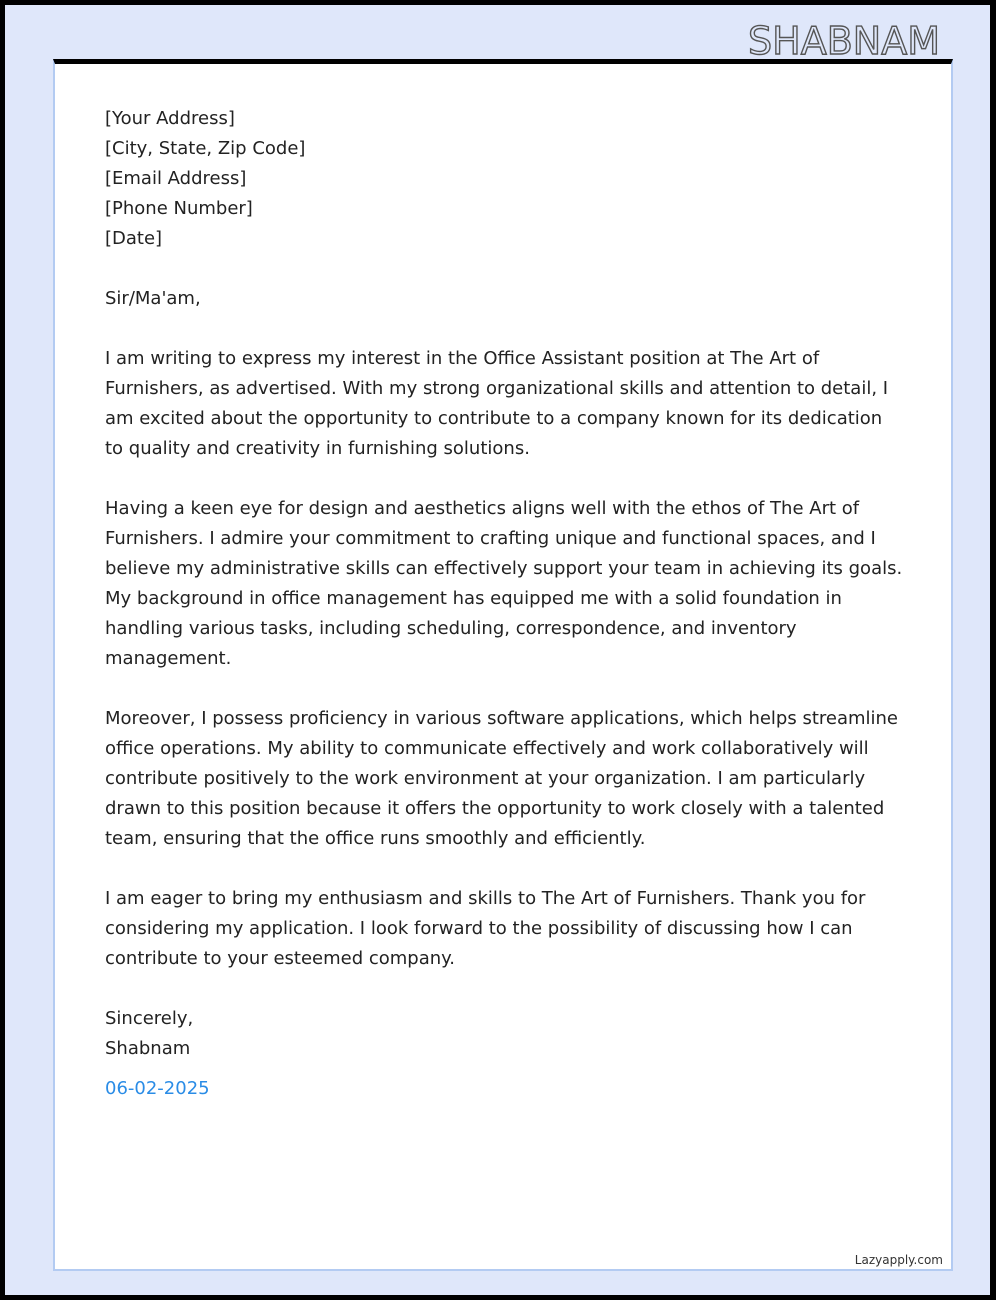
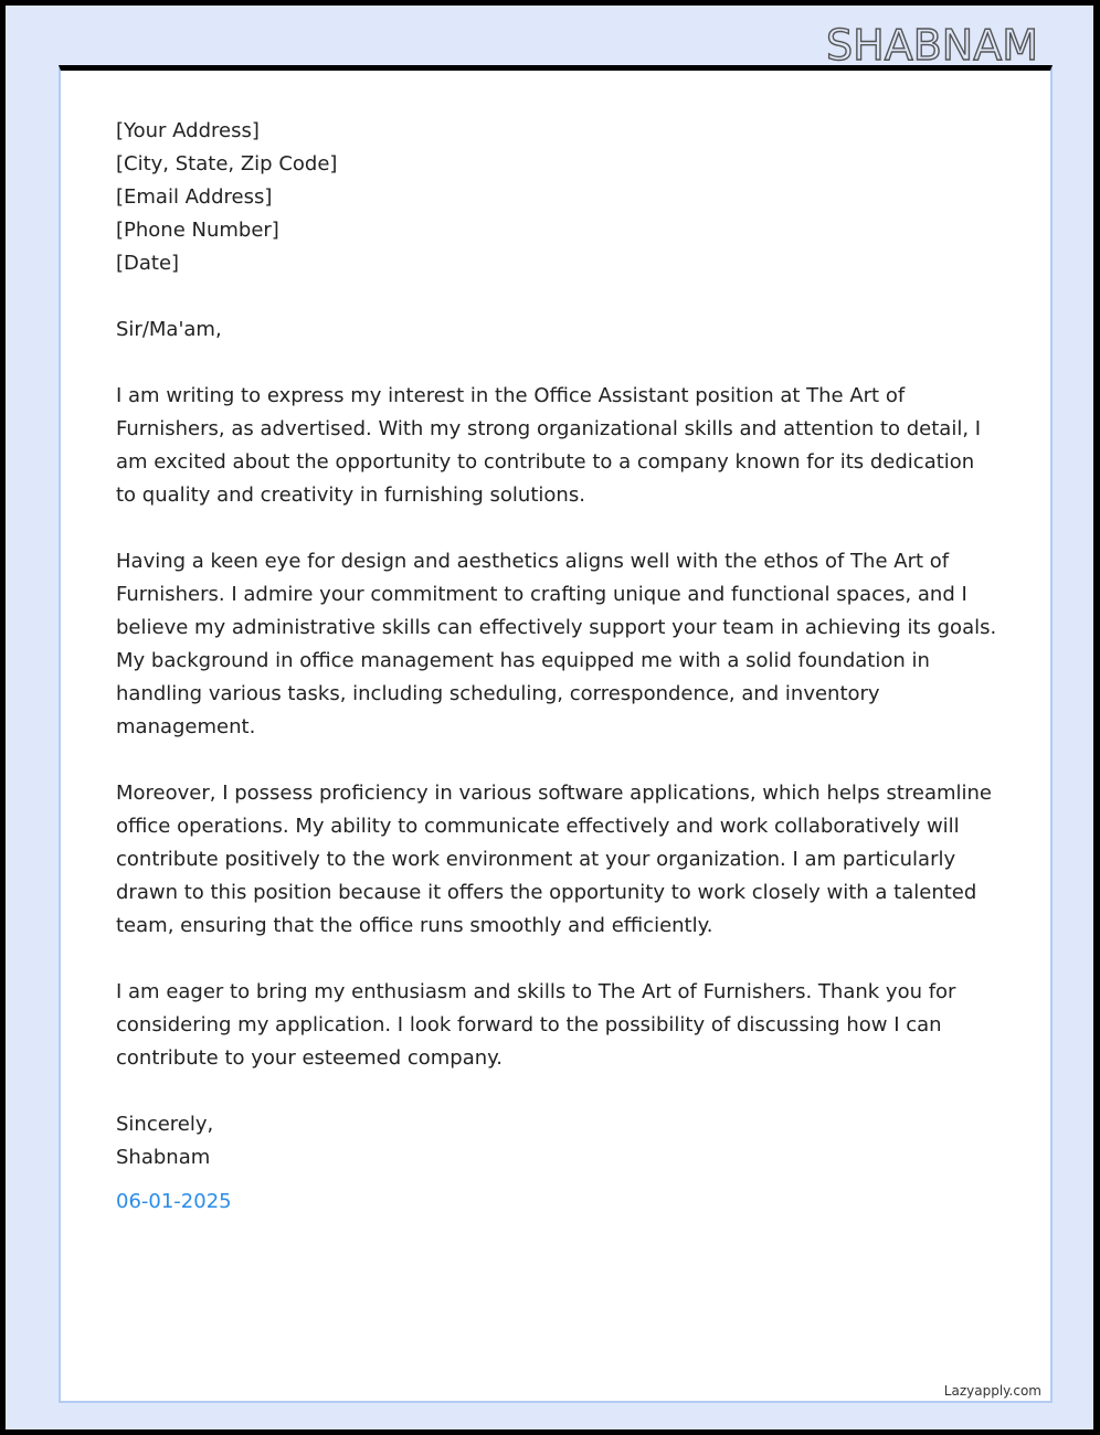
  SHABNAM
  [Your Address]
  [City, State, Zip Code]
  [Email Address]
  [Phone Number]
  [Date]
  Sir/Ma'am,
  I am writing to express my interest in the Office Assistant position at The Art of Furnishers, as advertised. With my strong organizational skills and attention to detail, I am excited about the opportunity to contribute to a company known for its dedication to quality and creativity in furnishing solutions.
  Having a keen eye for design and aesthetics aligns well with the ethos of The Art of Furnishers. I admire your commitment to crafting unique and functional spaces, and I believe my administrative skills can effectively support your team in achieving its goals. My background in office management has equipped me with a solid foundation in handling various tasks, including scheduling, correspondence, and inventory management.
  Moreover, I possess proficiency in various software applications, which helps streamline office operations. My ability to communicate effectively and work collaboratively will contribute positively to the work environment at your organization. I am particularly drawn to this position because it offers the opportunity to work closely with a talented team, ensuring that the office runs smoothly and efficiently.
  I am eager to bring my enthusiasm and skills to The Art of Furnishers. Thank you for considering my application. I look forward to the possibility of discussing how I can contribute to your esteemed company.
  Sincerely,
  Shabnam
- 06-02-2025
+ 06-01-2025
  Lazyapply.com
